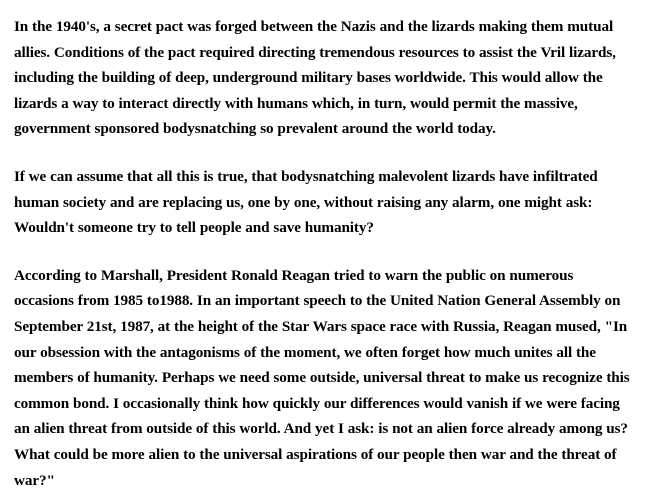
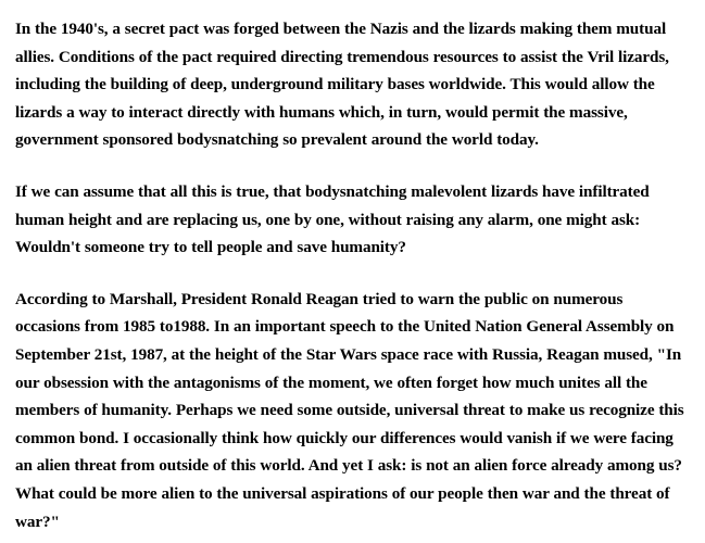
  In the 1940's, a secret pact was forged between the Nazis and the lizards making them mutual allies. Conditions of the pact required directing tremendous resources to assist the Vril lizards, including the building of deep, underground military bases worldwide. This would allow the lizards a way to interact directly with humans which, in turn, would permit the massive, government sponsored bodysnatching so prevalent around the world today.
- If we can assume that all this is true, that bodysnatching malevolent lizards have infiltrated human society and are replacing us, one by one, without raising any alarm, one might ask: Wouldn't someone try to tell people and save humanity?
+ If we can assume that all this is true, that bodysnatching malevolent lizards have infiltrated human height and are replacing us, one by one, without raising any alarm, one might ask: Wouldn't someone try to tell people and save humanity?
  According to Marshall, President Ronald Reagan tried to warn the public on numerous occasions from 1985 to1988. In an important speech to the United Nation General Assembly on September 21st, 1987, at the height of the Star Wars space race with Russia, Reagan mused, "In our obsession with the antagonisms of the moment, we often forget how much unites all the members of humanity. Perhaps we need some outside, universal threat to make us recognize this common bond. I occasionally think how quickly our differences would vanish if we were facing an alien threat from outside of this world. And yet I ask: is not an alien force already among us? What could be more alien to the universal aspirations of our people then war and the threat of war?"
